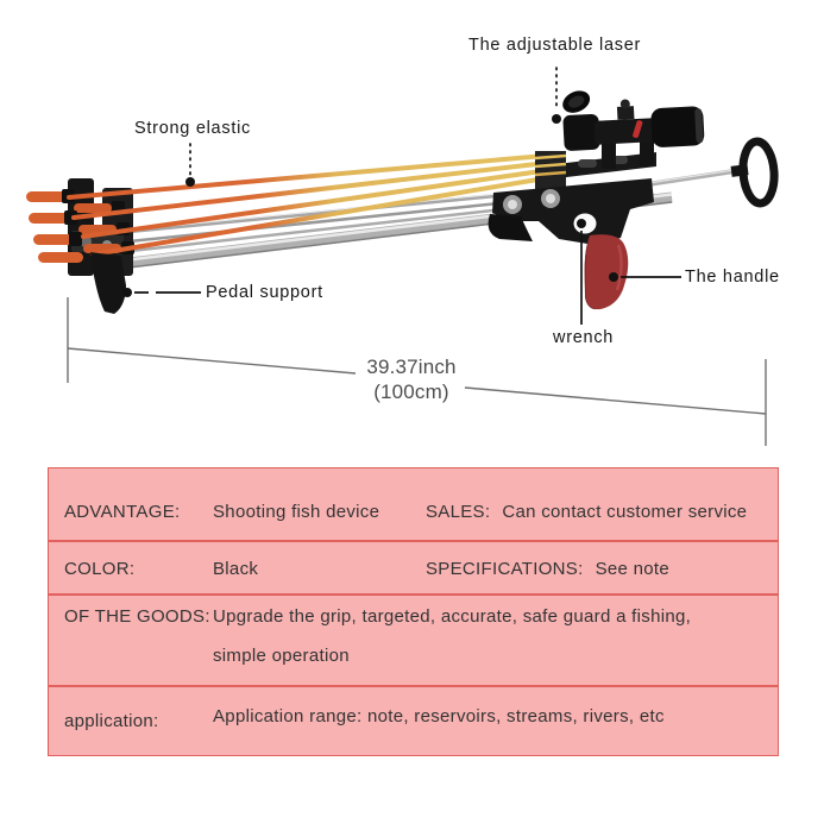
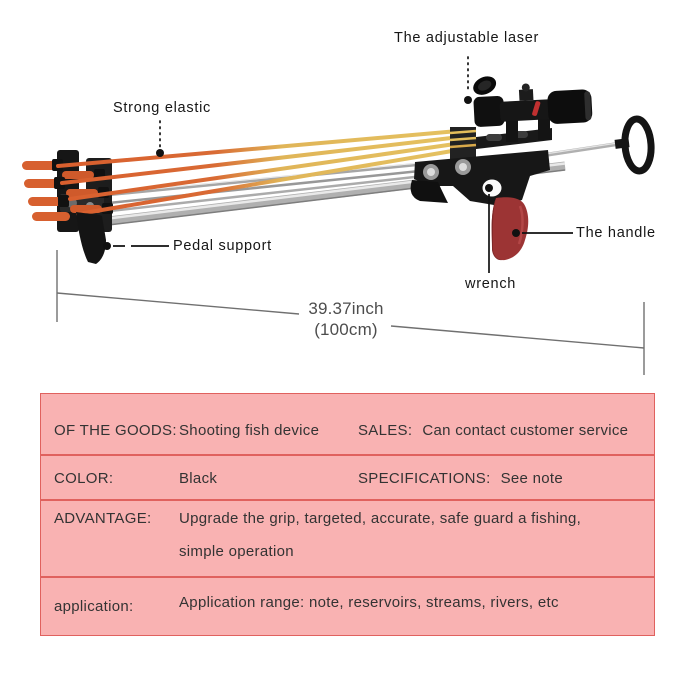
  The adjustable laser
  Strong elastic
  Pedal support
  The handle
  wrench
  39.37inch
  (100cm)
- ADVANTAGE:
+ OF THE GOODS:
  Shooting fish device
  SALES:
  Can contact customer service
  COLOR:
  Black
  SPECIFICATIONS:
  See note
- OF THE GOODS:
+ ADVANTAGE:
  Upgrade the grip, targeted, accurate, safe guard a fishing,
  simple operation
  application:
  Application range: note, reservoirs, streams, rivers, etc
